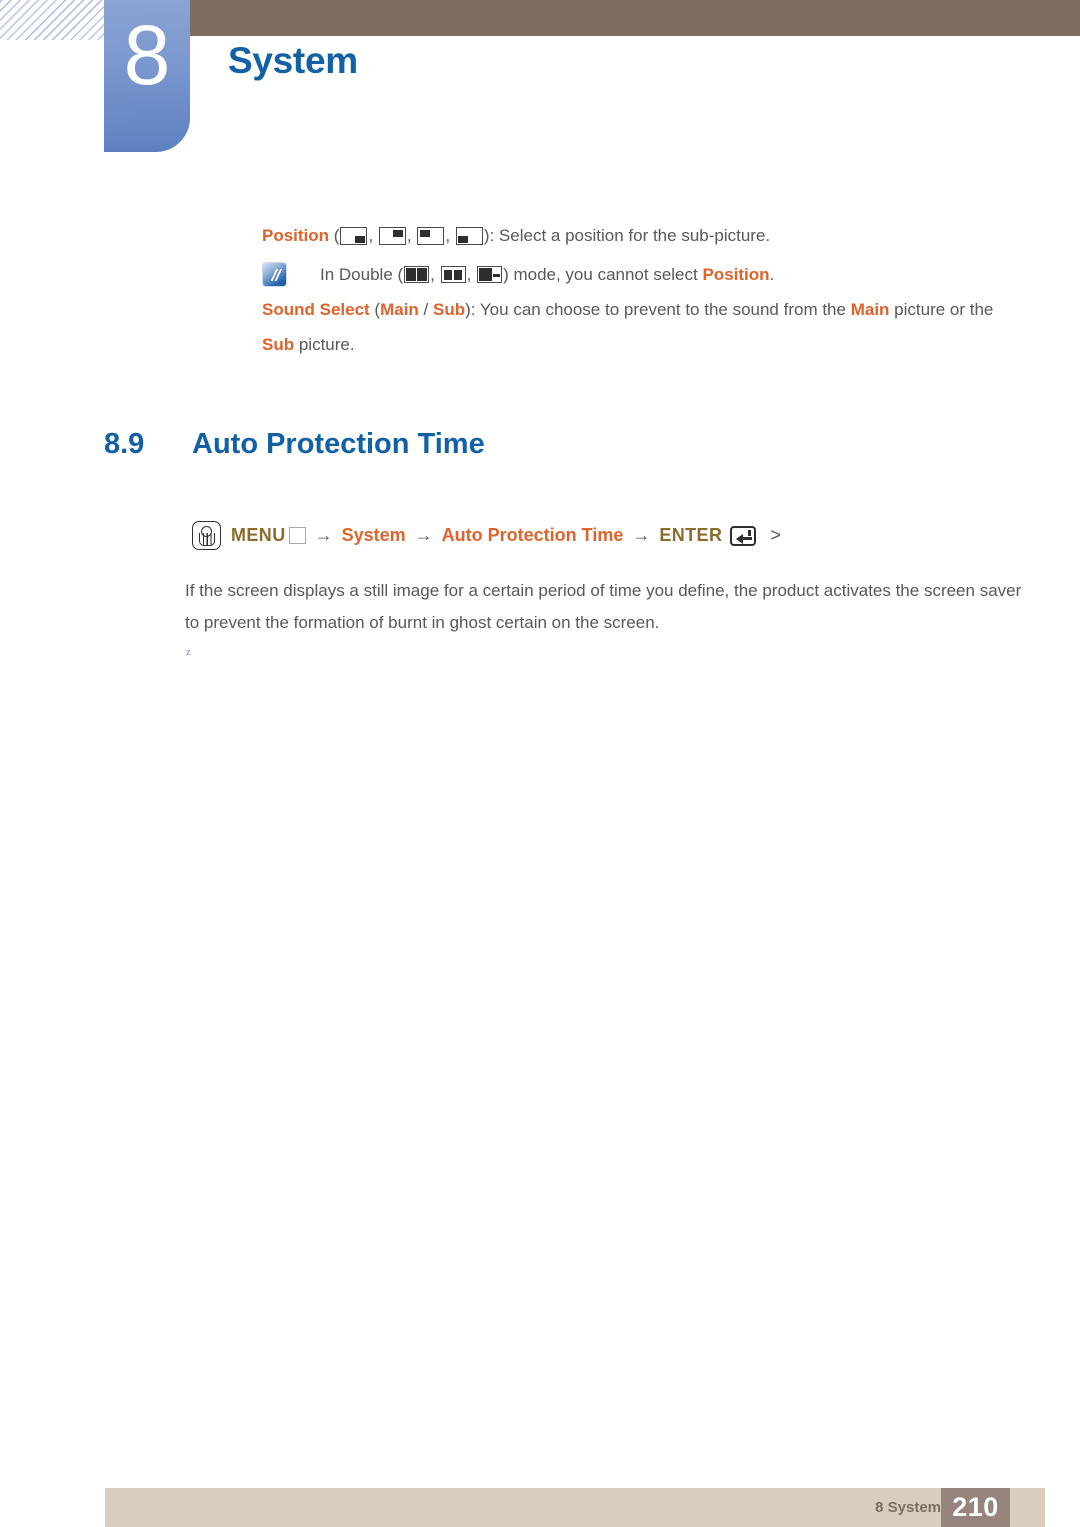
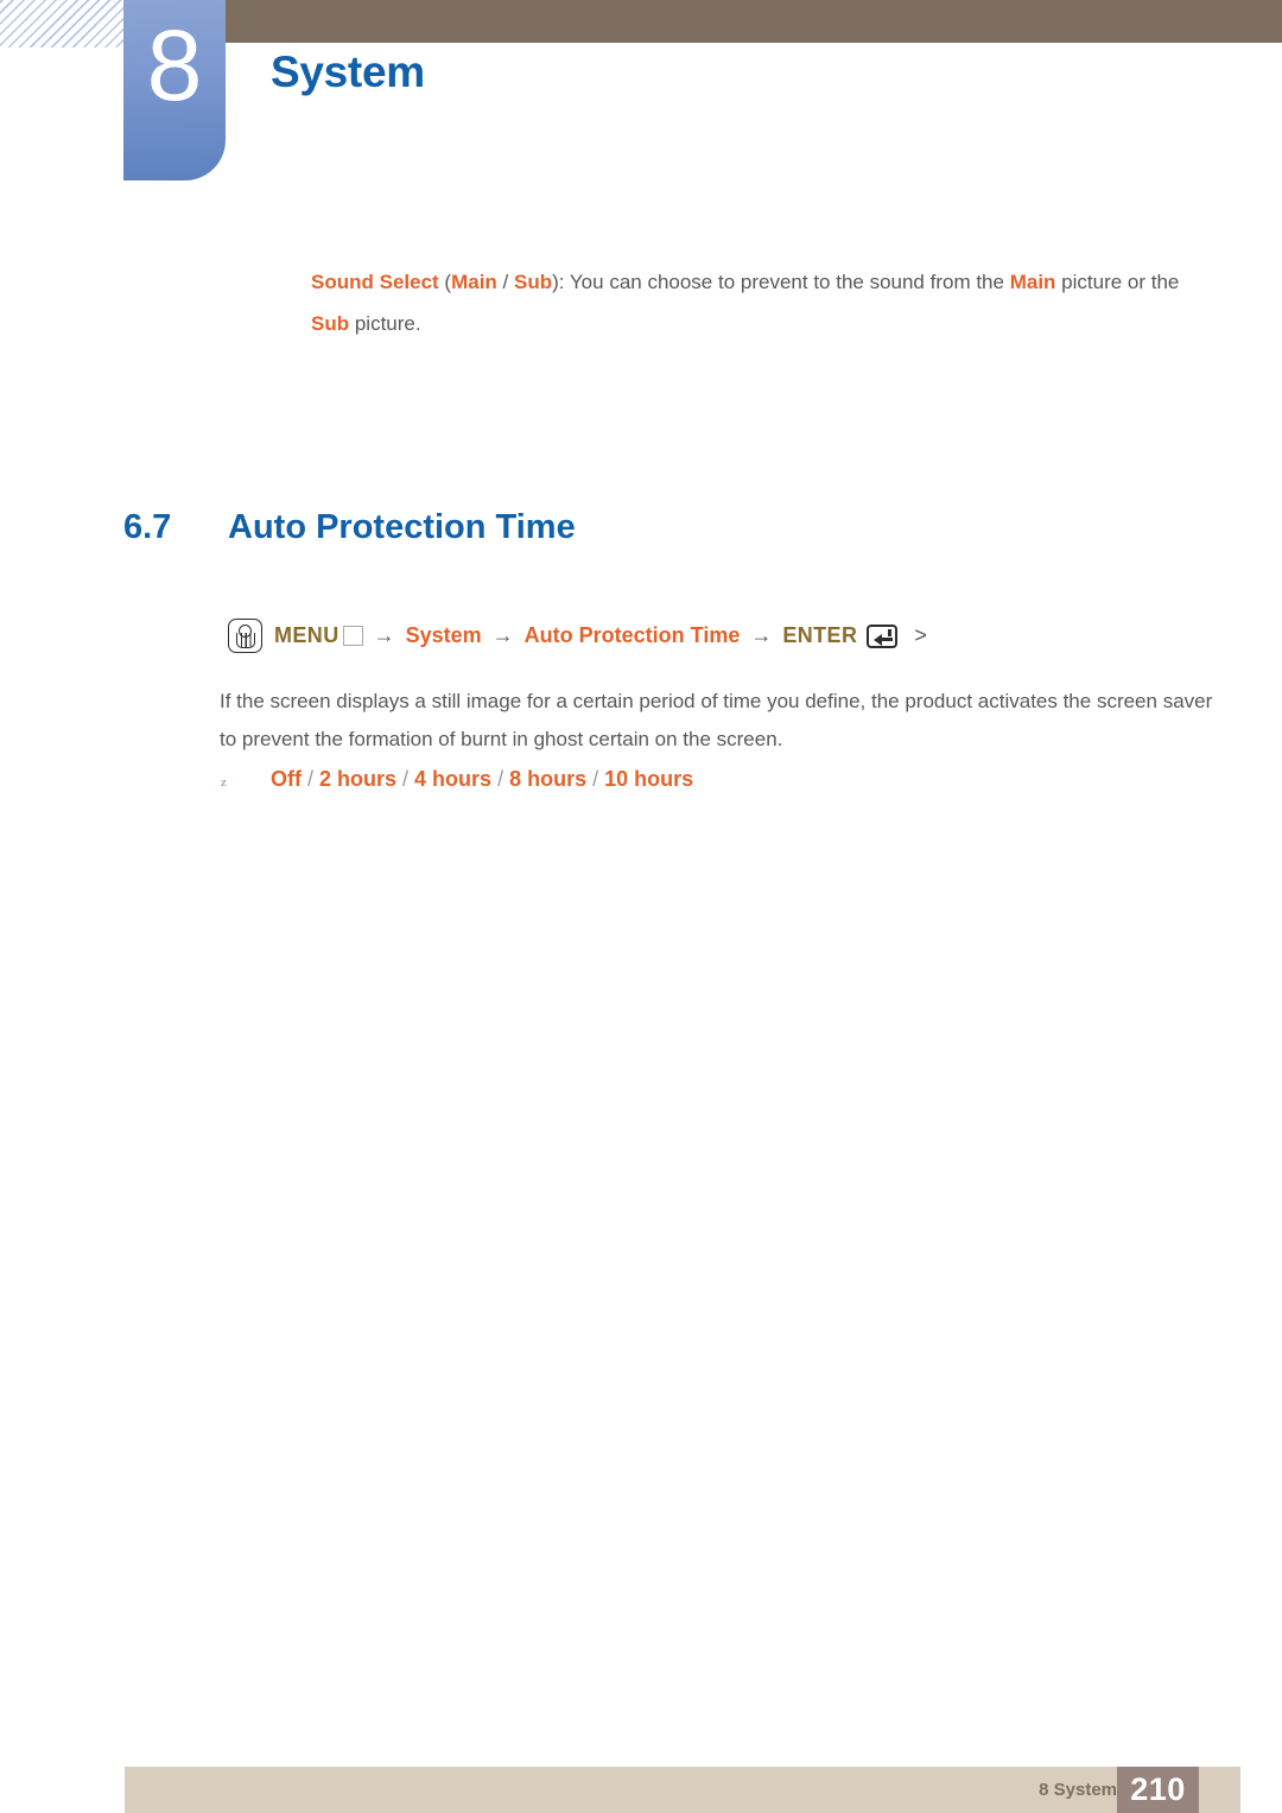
  8
  System
- Position ( , , , ): Select a position for the sub-picture.
- In Double ( , , ) mode, you cannot select Position.
  Sound Select (Main / Sub): You can choose to prevent to the sound from the Main picture or the Sub picture.
- 8.9
+ 6.7
  Auto Protection Time
  MENU
  →
  System
  →
  Auto Protection Time
  →
  ENTER
  >
  If the screen displays a still image for a certain period of time you define, the product activates the screen saver to prevent the formation of burnt in ghost certain on the screen.
  z
+ Off / 2 hours / 4 hours / 8 hours / 10 hours
  8 System
  210
